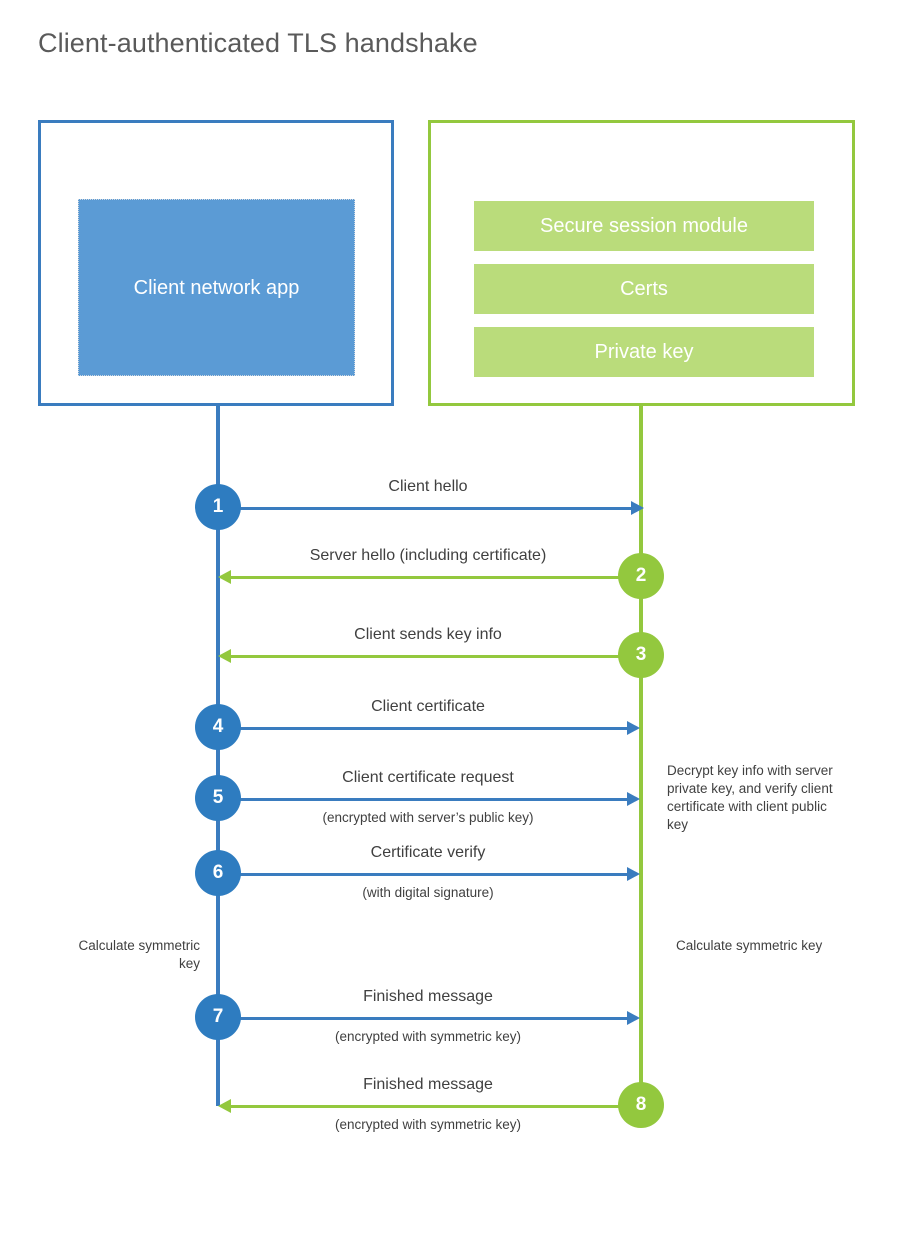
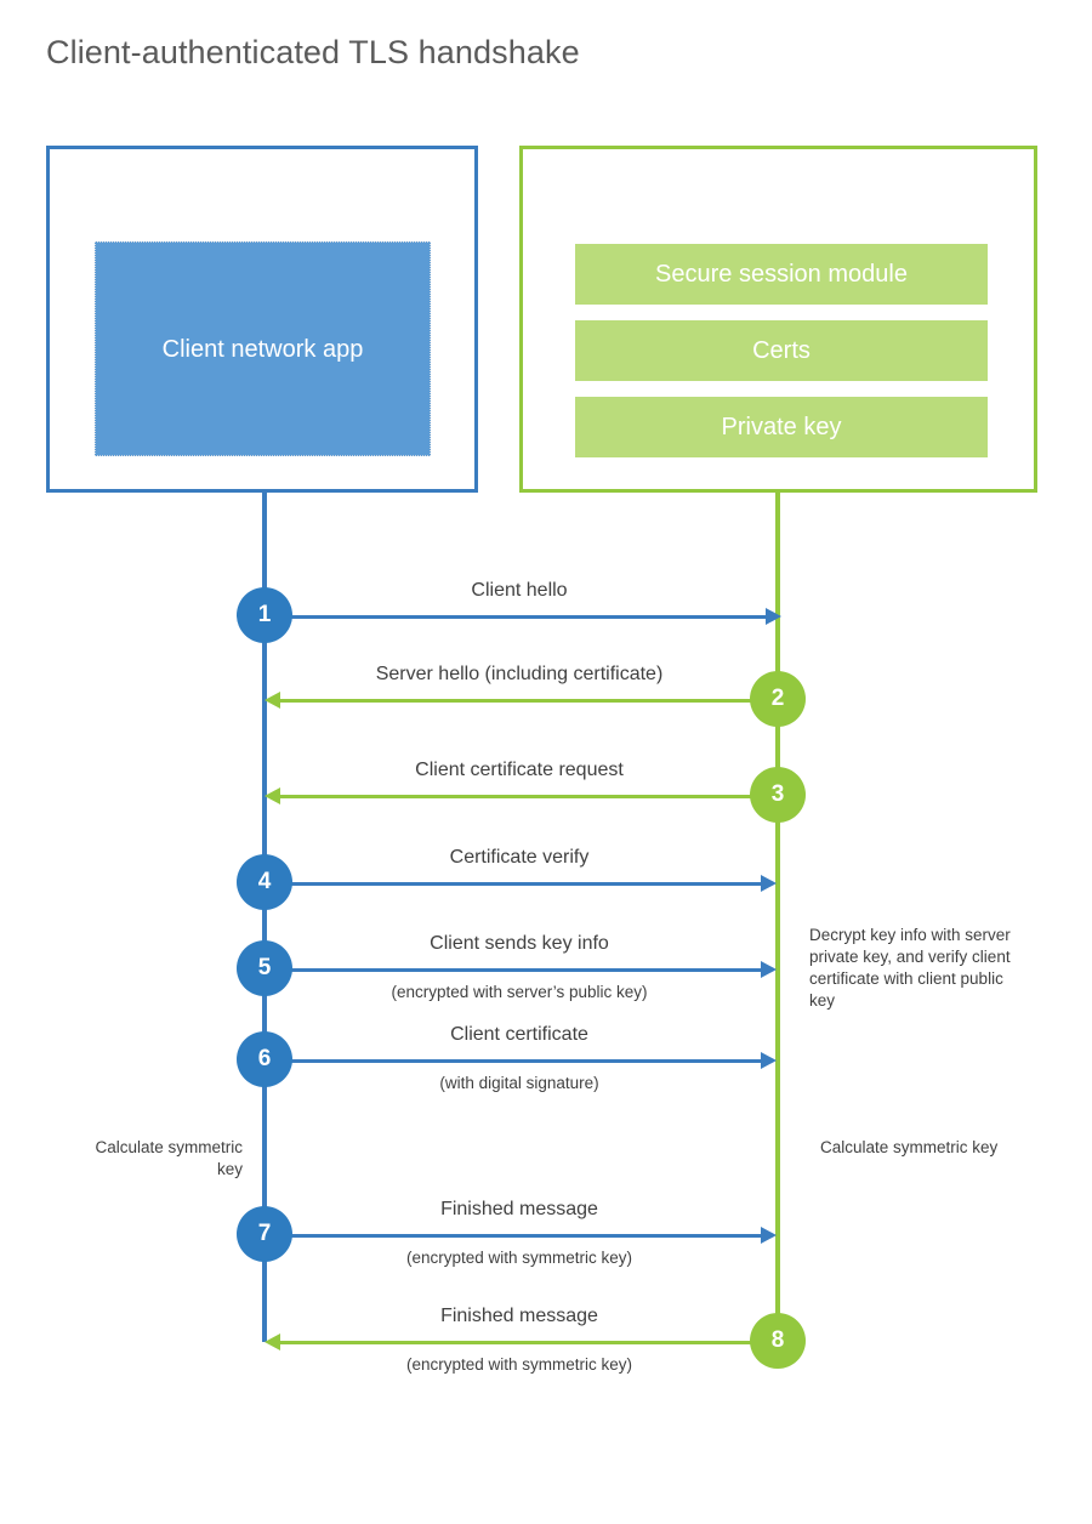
  Client-authenticated TLS handshake
  Client network app
  Secure session module
  Certs
  Private key
  Client hello
  1
  Server hello (including certificate)
  2
- Client sends key info
+ Client certificate request
  3
- Client certificate
+ Certificate verify
  4
- Client certificate request
+ Client sends key info
  (encrypted with server’s public key)
  5
- Certificate verify
+ Client certificate
  (with digital signature)
  6
  Finished message
  (encrypted with symmetric key)
  7
  Finished message
  (encrypted with symmetric key)
  8
  Decrypt key info with server private key, and verify client certificate with client public key
  Calculate symmetric key
  Calculate symmetric key
